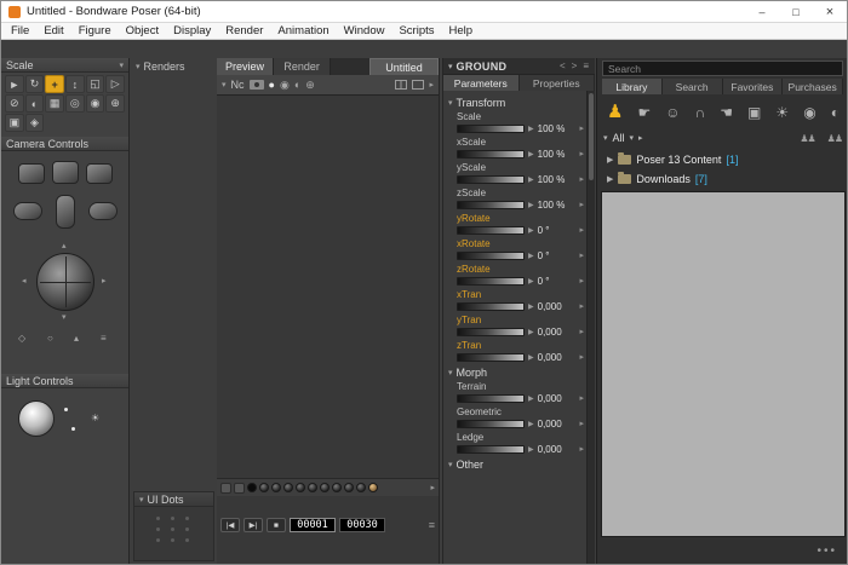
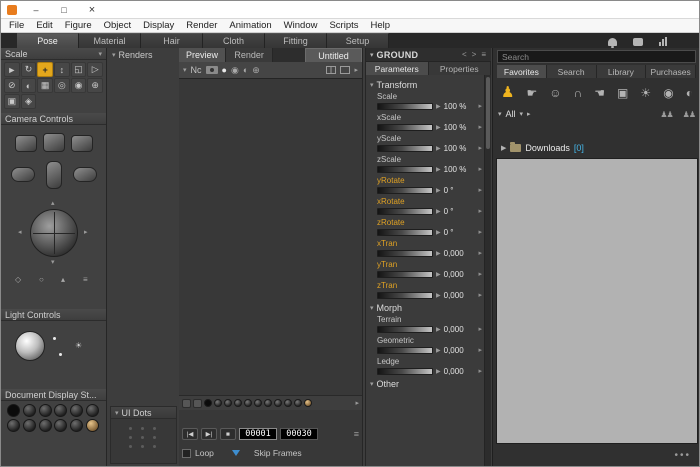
- Untitled - Bondware Poser (64-bit)
  –
  □
  ×
  File
  Edit
  Figure
  Object
  Display
  Render
  Animation
  Window
  Scripts
  Help
+ Pose
+ Material
+ Hair
+ Cloth
+ Fitting
+ Setup
  Scale
  ►
  ↻
  +
  ↕
  ◱
  ▷
  ⊘
  ◐
  ▦
  ◎
  ◉
  ⊕
  ▣
  ◈
  Camera Controls
  ◇
  ○
  ▴
  ≡
  Light Controls
  ☀
+ Document Display St...
  Renders
  UI Dots
  Preview
  Render
  Untitled
  Nc
  ●
  ◉
  ◐
  ⊕
  00001
  00030
  ≡
+ Loop
+ Skip Frames
  GROUND
  <
  >
  ≡
  Parameters
  Properties
  Transform
  Scale
  100 %
  xScale
  100 %
  yScale
  100 %
  zScale
  100 %
  yRotate
  0 °
  xRotate
  0 °
  zRotate
  0 °
  xTran
  0,000
  yTran
  0,000
  zTran
  0,000
  Morph
  Terrain
  0,000
  Geometric
  0,000
  Ledge
  0,000
  Other
  Search
- Library
+ Favorites
  Search
- Favorites
+ Library
  Purchases
  ♟
  ☛
  ☺
  ∩
  ☚
  ▣
  ☀
  ◉
  ◐
  All
  ♟♟
  ♟♟
- Poser 13 Content
- [1]
  Downloads
- [7]
+ [0]
  •••
